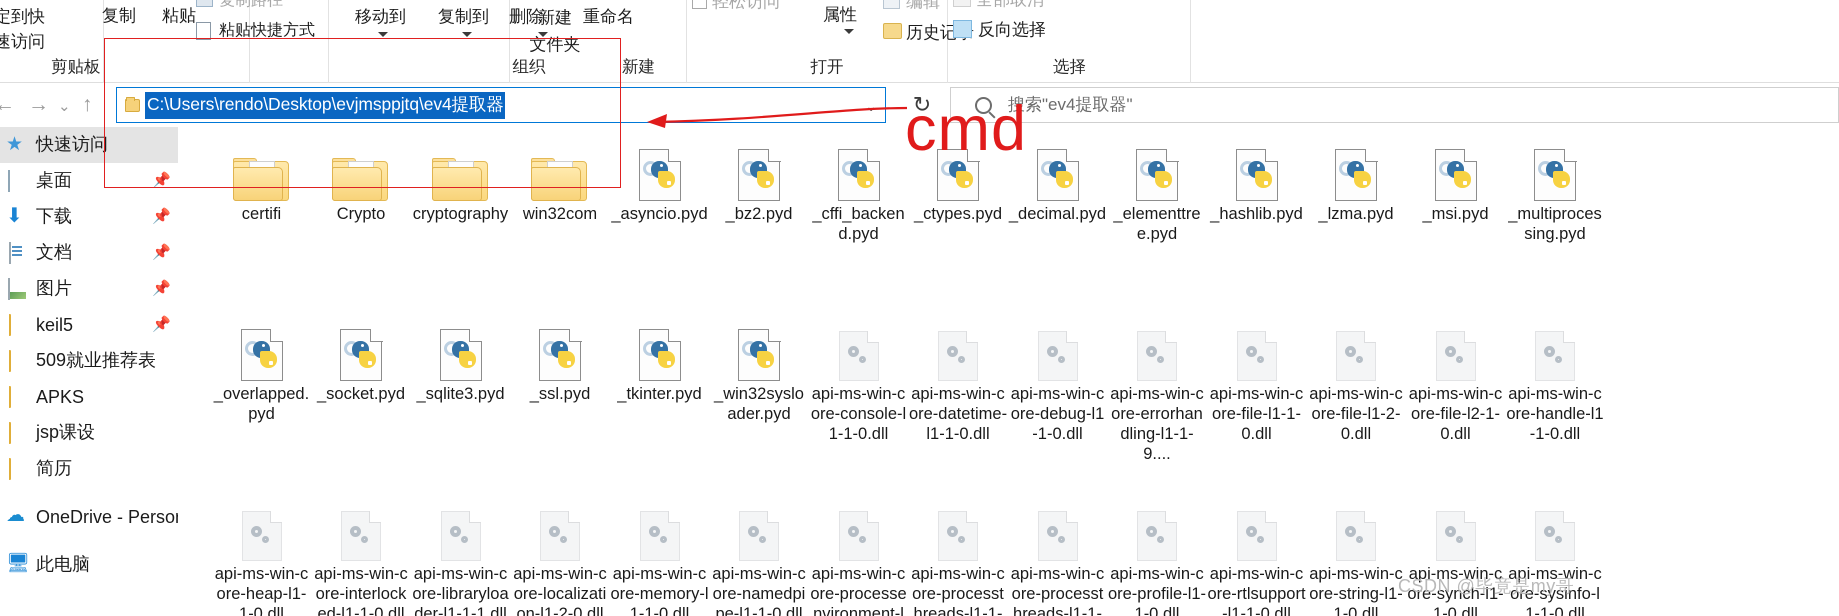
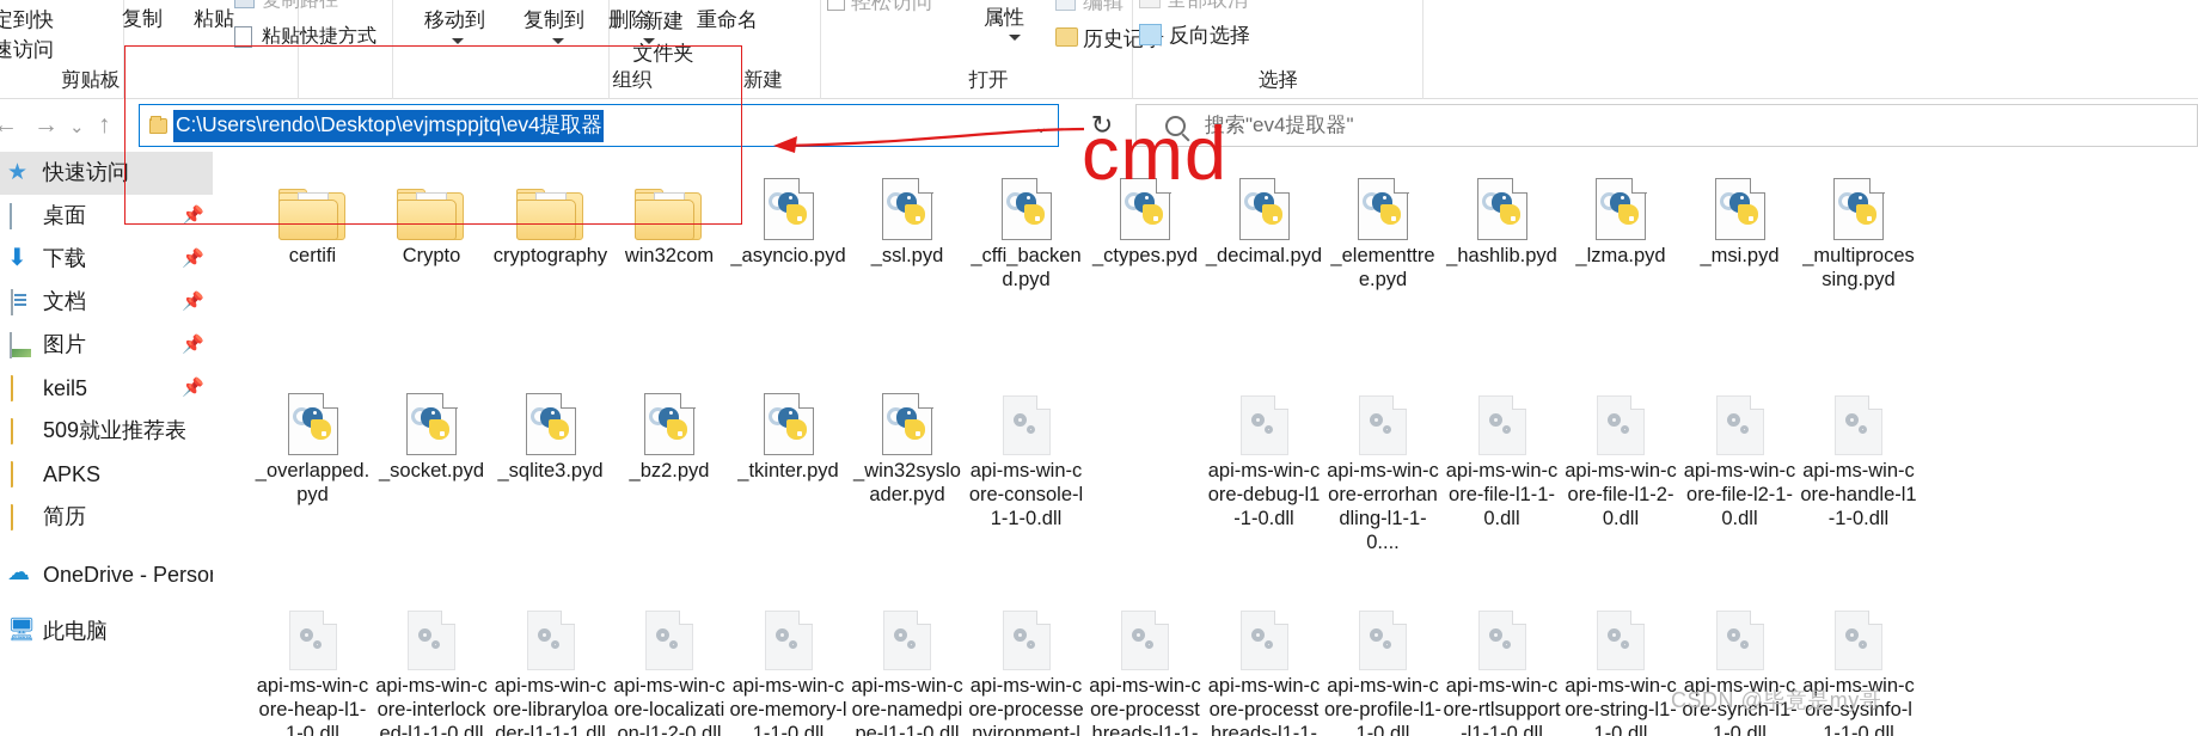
  定到快
  速访问
  复制
  粘贴
  剪贴板
  复制路径
  粘贴快捷方式
  移动到
  复制到
  组织
  删除
  重命名
  新建
  新建
  文件夹
  轻松访问
  属性
  编辑
  历史记
  打开
  反向选择
  选择
  ←
  →
  ⌄
  ↑
  C:\Users\rendo\Desktop\evjmsppjtq\ev4提取器
  ⌄
  ↻
  搜索"ev4提取器"
  ★
  快速访问
  桌面
  📌
  ⬇
  下载
  📌
  文档
  📌
  图片
  📌
  keil5
  📌
  509就业推荐表
  APKS
- jsp课设
  简历
  ☁
  OneDrive - Perso
  🖥
  此电脑
  certifi
  Crypto
  cryptography
  win32com
  _asyncio.pyd
- _bz2.pyd
+ _ssl.pyd
  _cffi_backend.pyd
  _ctypes.pyd
  _decimal.pyd
  _elementtree.pyd
  _hashlib.pyd
  _lzma.pyd
  _msi.pyd
  _multiprocessing.pyd
  _overlapped.pyd
  _socket.pyd
  _sqlite3.pyd
- _ssl.pyd
+ _bz2.pyd
  _tkinter.pyd
  _win32sysloader.pyd
  api-ms-win-core-console-l1-1-0.dll
- api-ms-win-core-datetime-l1-1-0.dll
  api-ms-win-core-debug-l1-1-0.dll
- api-ms-win-core-errorhandling-l1-1-9....
+ api-ms-win-core-errorhandling-l1-1-0....
  api-ms-win-core-file-l1-1-0.dll
  api-ms-win-core-file-l1-2-0.dll
  api-ms-win-core-file-l2-1-0.dll
  api-ms-win-core-handle-l1-1-0.dll
  api-ms-win-core-heap-l1-1-0.dll
  api-ms-win-core-interlocked-l1-1-0.dll
  api-ms-win-core-libraryloader-l1-1-1.dll
  api-ms-win-core-localization-l1-2-0.dll
  api-ms-win-core-memory-l1-1-0.dll
  api-ms-win-core-namedpipe-l1-1-0.dll
  api-ms-win-core-processenvironment-l
  api-ms-win-core-processthreads-l1-1-
  api-ms-win-core-processthreads-l1-1-
  api-ms-win-core-profile-l1-1-0.dll
  api-ms-win-core-rtlsupport-l1-1-0.dll
  api-ms-win-core-string-l1-1-0.dll
  api-ms-win-core-synch-l1-1-0.dll
  api-ms-win-core-sysinfo-l1-1-0.dll
  cmd
  CSDN @毕竟是my哥
